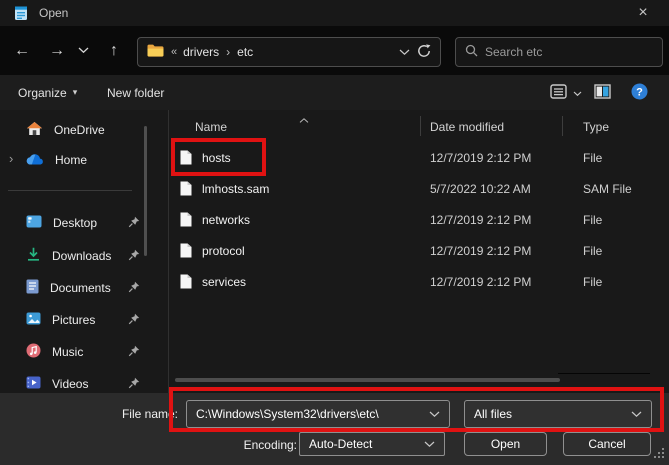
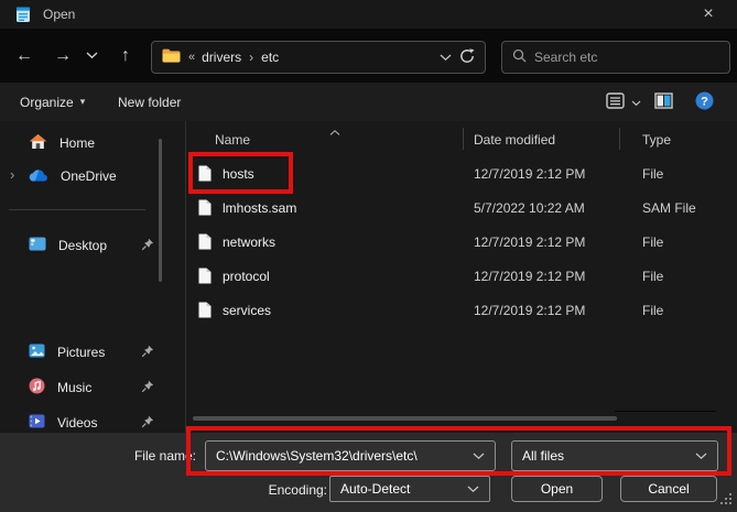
  Open
  ×
  ←
  →
  ↑
  «
  drivers
  ›
  etc
  Search etc
  Organize
  ▾
  New folder
  ?
- OneDrive
+ Home
  ›
- Home
+ OneDrive
  Desktop
- Downloads
- Documents
  Pictures
  Music
  Videos
  Name
  Date modified
  Type
  hosts
  12/7/2019 2:12 PM
  File
  lmhosts.sam
  5/7/2022 10:22 AM
  SAM File
  networks
  12/7/2019 2:12 PM
  File
  protocol
  12/7/2019 2:12 PM
  File
  services
  12/7/2019 2:12 PM
  File
  File name:
  C:\Windows\System32\drivers\etc\
  All files
  Encoding:
  Auto-Detect
  Open
  Cancel
